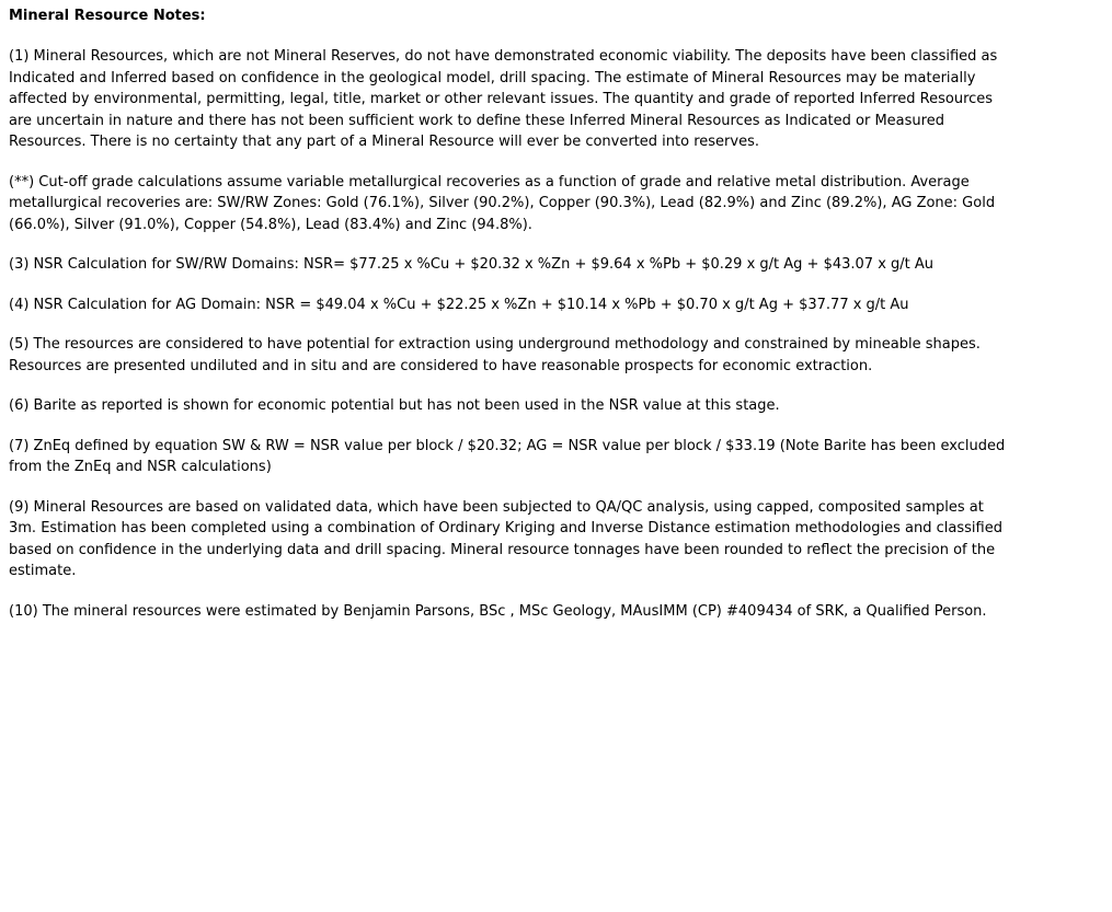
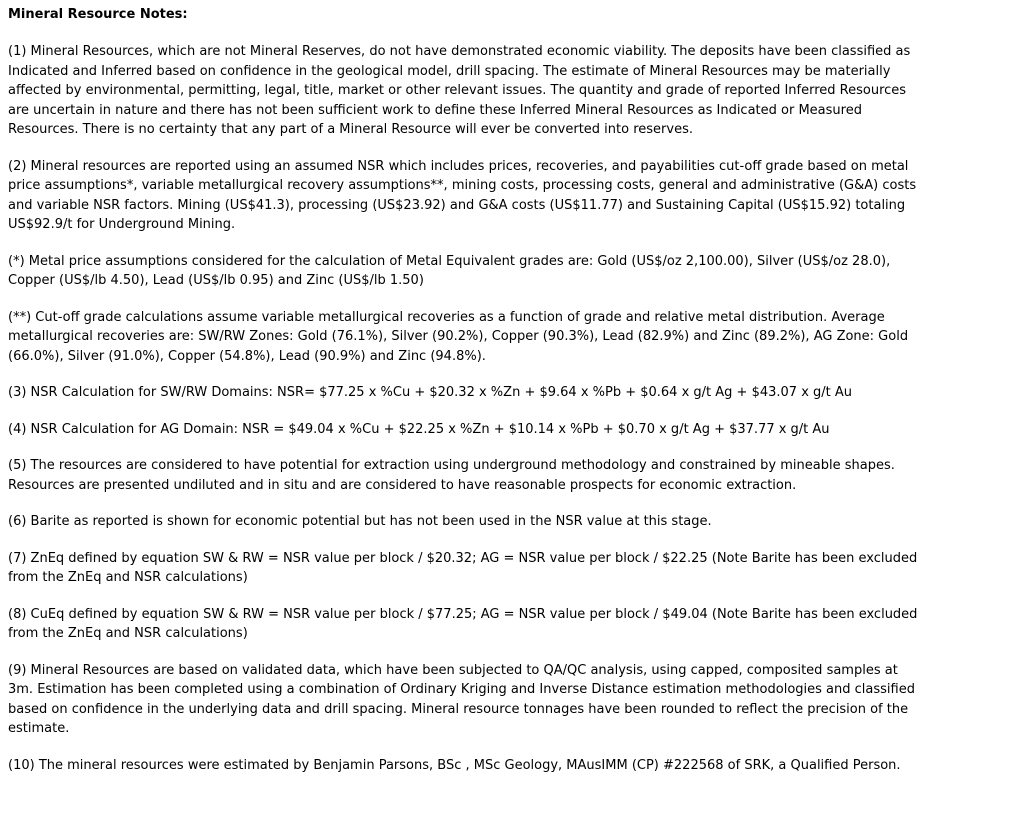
  Mineral Resource Notes:
  (1) Mineral Resources, which are not Mineral Reserves, do not have demonstrated economic viability. The deposits have been classified as Indicated and Inferred based on confidence in the geological model, drill spacing. The estimate of Mineral Resources may be materially affected by environmental, permitting, legal, title, market or other relevant issues. The quantity and grade of reported Inferred Resources are uncertain in nature and there has not been sufficient work to define these Inferred Mineral Resources as Indicated or Measured Resources. There is no certainty that any part of a Mineral Resource will ever be converted into reserves.
+ (2) Mineral resources are reported using an assumed NSR which includes prices, recoveries, and payabilities cut-off grade based on metal price assumptions*, variable metallurgical recovery assumptions**, mining costs, processing costs, general and administrative (G&A) costs and variable NSR factors. Mining (US$41.3), processing (US$23.92) and G&A costs (US$11.77) and Sustaining Capital (US$15.92) totaling US$92.9/t for Underground Mining.
+ (*) Metal price assumptions considered for the calculation of Metal Equivalent grades are: Gold (US$/oz 2,100.00), Silver (US$/oz 28.0), Copper (US$/lb 4.50), Lead (US$/lb 0.95) and Zinc (US$/lb 1.50)
- (**) Cut-off grade calculations assume variable metallurgical recoveries as a function of grade and relative metal distribution. Average metallurgical recoveries are: SW/RW Zones: Gold (76.1%), Silver (90.2%), Copper (90.3%), Lead (82.9%) and Zinc (89.2%), AG Zone: Gold (66.0%), Silver (91.0%), Copper (54.8%), Lead (83.4%) and Zinc (94.8%).
+ (**) Cut-off grade calculations assume variable metallurgical recoveries as a function of grade and relative metal distribution. Average metallurgical recoveries are: SW/RW Zones: Gold (76.1%), Silver (90.2%), Copper (90.3%), Lead (82.9%) and Zinc (89.2%), AG Zone: Gold (66.0%), Silver (91.0%), Copper (54.8%), Lead (90.9%) and Zinc (94.8%).
- (3) NSR Calculation for SW/RW Domains: NSR= $77.25 x %Cu + $20.32 x %Zn + $9.64 x %Pb + $0.29 x g/t Ag + $43.07 x g/t Au
+ (3) NSR Calculation for SW/RW Domains: NSR= $77.25 x %Cu + $20.32 x %Zn + $9.64 x %Pb + $0.64 x g/t Ag + $43.07 x g/t Au
  (4) NSR Calculation for AG Domain: NSR = $49.04 x %Cu + $22.25 x %Zn + $10.14 x %Pb + $0.70 x g/t Ag + $37.77 x g/t Au
  (5) The resources are considered to have potential for extraction using underground methodology and constrained by mineable shapes. Resources are presented undiluted and in situ and are considered to have reasonable prospects for economic extraction.
  (6) Barite as reported is shown for economic potential but has not been used in the NSR value at this stage.
- (7) ZnEq defined by equation SW & RW = NSR value per block / $20.32; AG = NSR value per block / $33.19 (Note Barite has been excluded from the ZnEq and NSR calculations)
+ (7) ZnEq defined by equation SW & RW = NSR value per block / $20.32; AG = NSR value per block / $22.25 (Note Barite has been excluded from the ZnEq and NSR calculations)
+ (8) CuEq defined by equation SW & RW = NSR value per block / $77.25; AG = NSR value per block / $49.04 (Note Barite has been excluded from the ZnEq and NSR calculations)
  (9) Mineral Resources are based on validated data, which have been subjected to QA/QC analysis, using capped, composited samples at 3m. Estimation has been completed using a combination of Ordinary Kriging and Inverse Distance estimation methodologies and classified based on confidence in the underlying data and drill spacing. Mineral resource tonnages have been rounded to reflect the precision of the estimate.
- (10) The mineral resources were estimated by Benjamin Parsons, BSc , MSc Geology, MAusIMM (CP) #409434 of SRK, a Qualified Person.
+ (10) The mineral resources were estimated by Benjamin Parsons, BSc , MSc Geology, MAusIMM (CP) #222568 of SRK, a Qualified Person.
